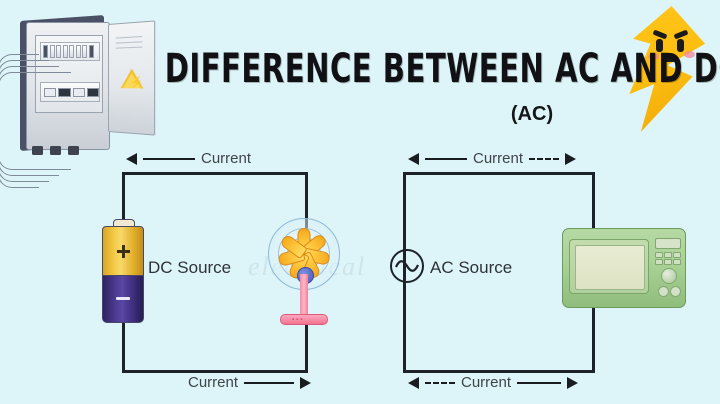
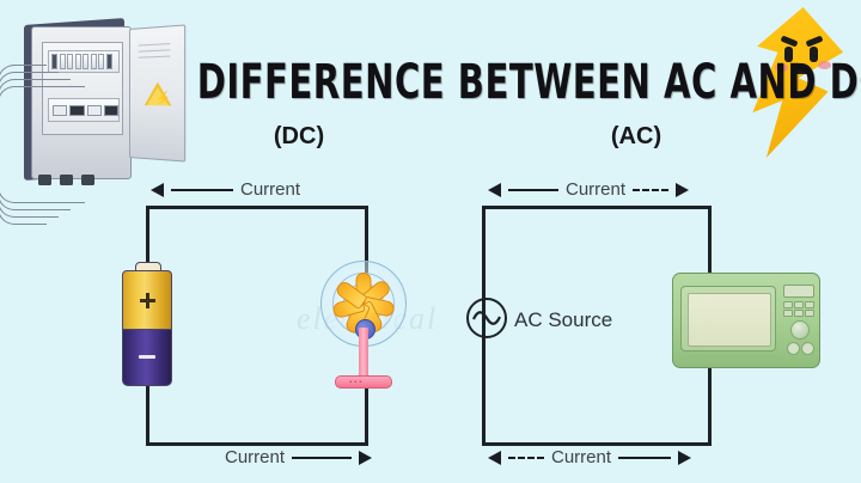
  DIFFERENCE BETWEEN AC AND D
+ (DC)
  (AC)
  Current
- DC Source
  Current
  Current
  AC Source
  Current
